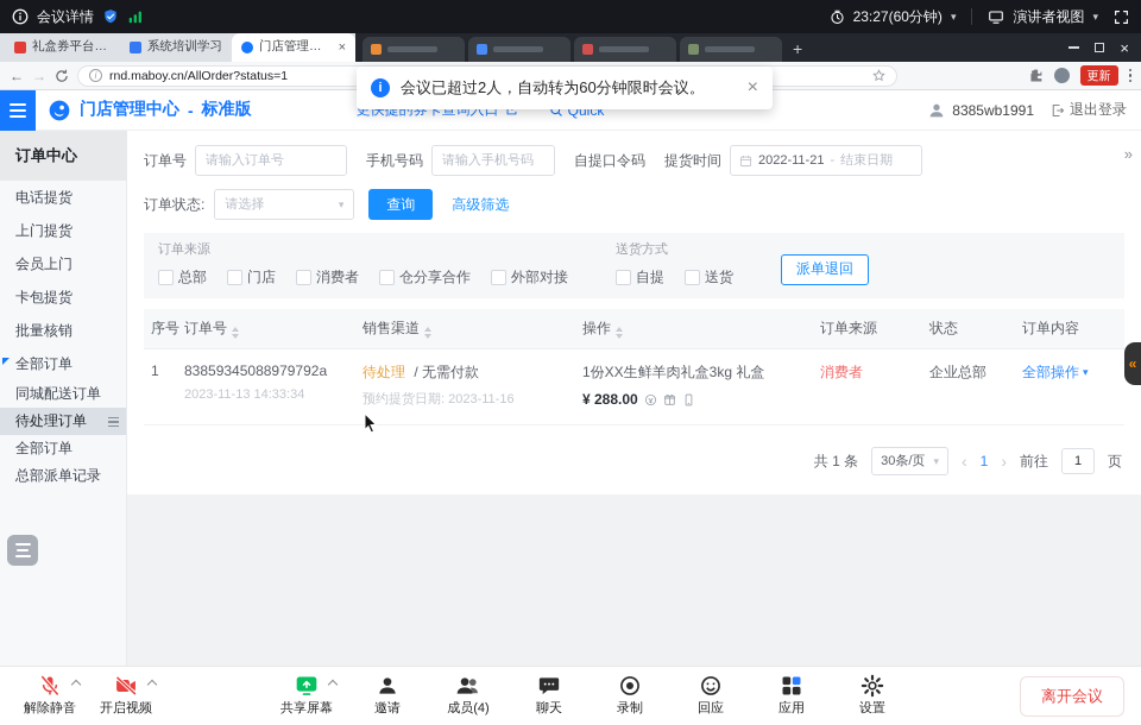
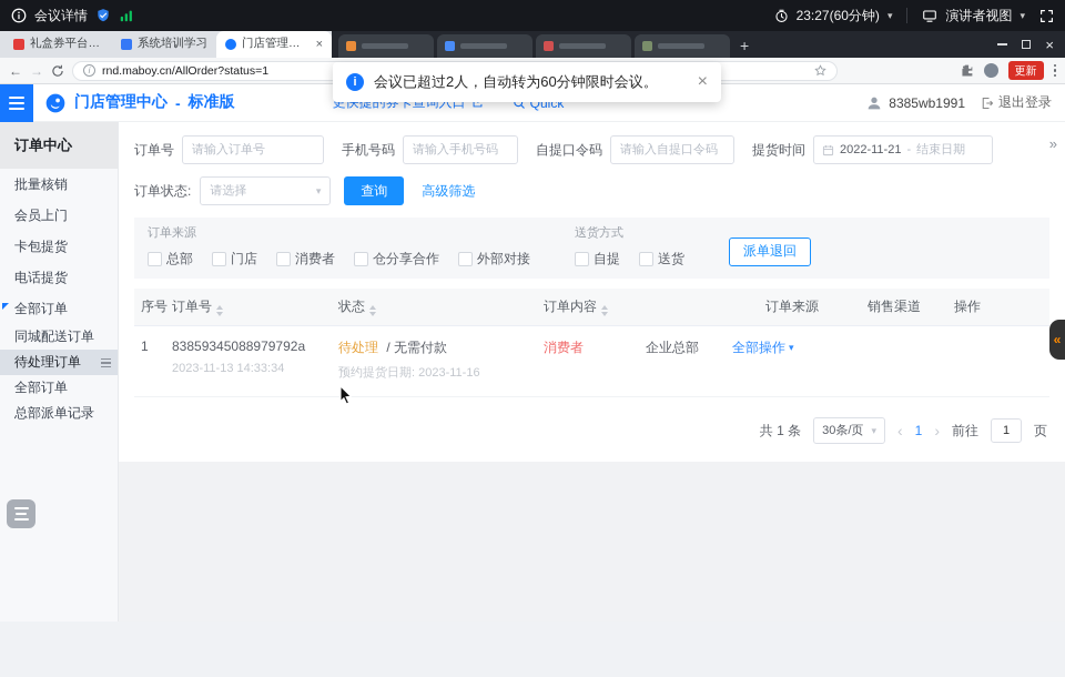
  会议详情
  23:27(60分钟)
  ▾
  演讲者视图
  ▾
  系统培训学习
  门店管理中心
  ×
  +
  ×
  ←
  →
  i
  rnd.maboy.cn/AllOrder?status=1
  更新
  i
  会议已超过2人，自动转为60分钟限时会议。
  ×
  门店管理中心
  -
  标准版
  更快捷的券卡查询入口
  Quick
  8385wb1991
  退出登录
  订单中心
- 电话提货
+ 批量核销
- 上门提货
  会员上门
  卡包提货
- 批量核销
+ 电话提货
  全部订单
  同城配送订单
  待处理订单
  全部订单
  总部派单记录
  »
  订单号
  请输入订单号
  手机号码
  请输入手机号码
  自提口令码
+ 请输入自提口令码
  提货时间
  2022-11-21
  -
  结束日期
  订单状态:
  请选择
  ▾
  查询
  高级筛选
  订单来源
  总部
  门店
  消费者
  仓分享合作
  外部对接
  送货方式
  自提
  送货
  派单退回
  序号
  订单号
- 销售渠道
+ 状态
- 操作
+ 订单内容
  订单来源
- 状态
+ 销售渠道
- 订单内容
+ 操作
  1
  83859345088979792a
  2023-11-13 14:33:34
  待处理 / 无需付款
  预约提货日期: 2023-11-16
- 1份XX生鲜羊肉礼盒3kg 礼盒
- ¥ 288.00
  消费者
  企业总部
  全部操作
  ▾
  共 1 条
  30条/页
  ▾
  ‹
  1
  ›
  前往
  1
  页
  «
- 解除静音
- 开启视频
- 共享屏幕
- 邀请
- 成员(4)
- 聊天
- 录制
- 回应
- 应用
- 设置
- 离开会议
